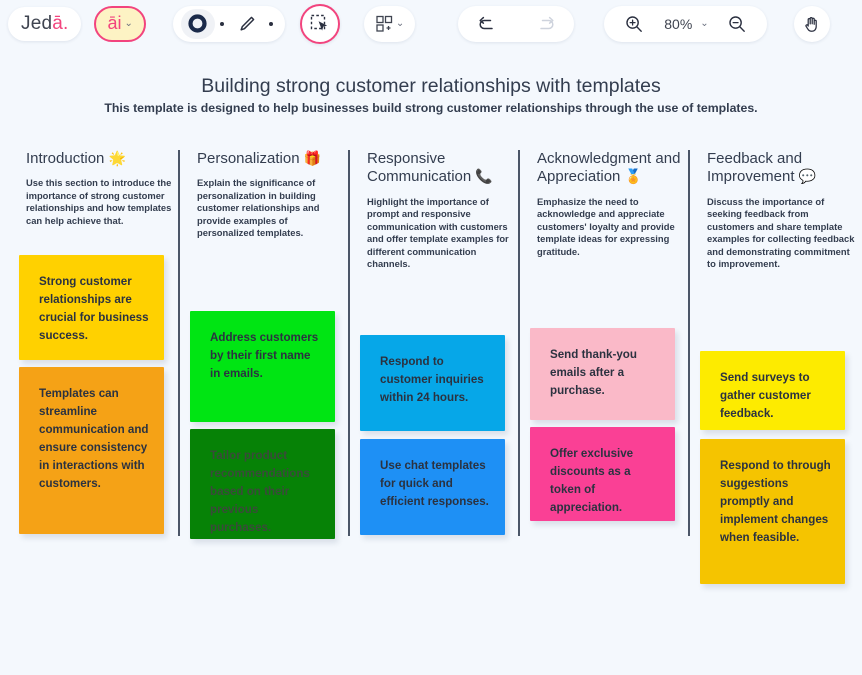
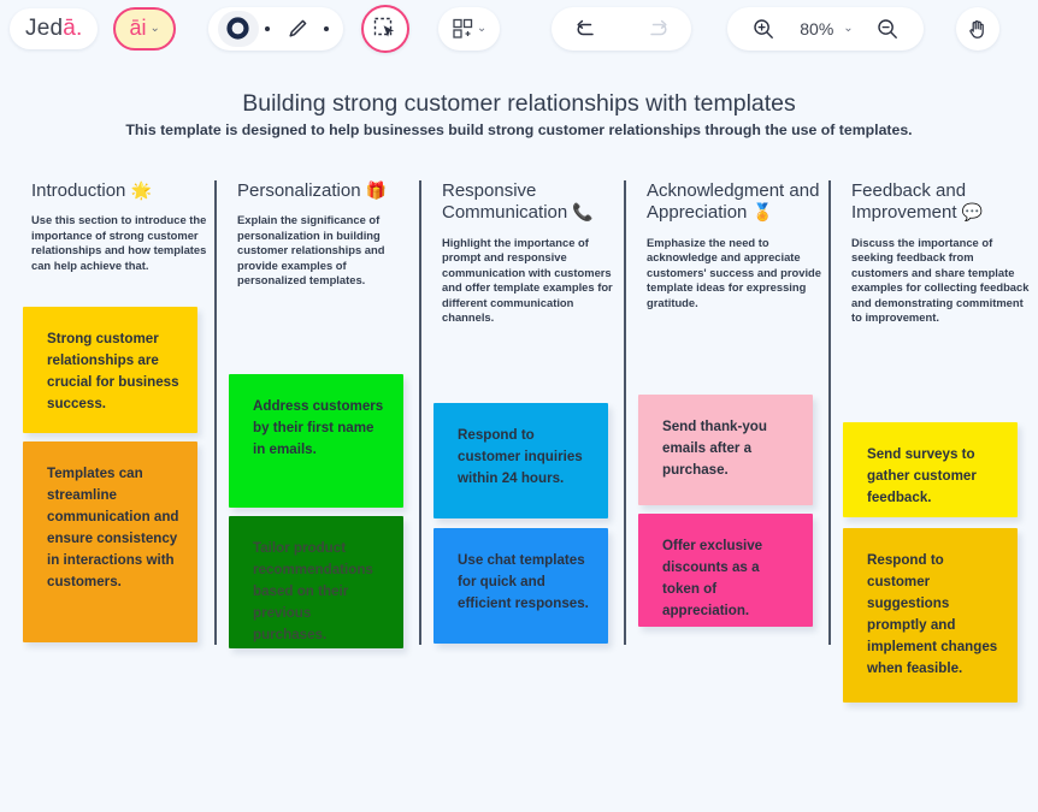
  Jed
  ā.
  āi
  ⌄
  ⌄
  80%
  ⌄
  Building strong customer relationships with templates
  This template is designed to help businesses build strong customer relationships through the use of templates.
  Introduction 🌟
  Use this section to introduce the importance of strong customer relationships and how templates can help achieve that.
  Strong customer relationships are crucial for business success.
  Templates can streamline communication and ensure consistency in interactions with customers.
  Personalization 🎁
  Explain the significance of personalization in building customer relationships and provide examples of personalized templates.
  Address customers by their first name in emails.
  Tailor product recommendations based on their previous purchases.
  Responsive Communication 📞
  Highlight the importance of prompt and responsive communication with customers and offer template examples for different communication channels.
  Respond to customer inquiries within 24 hours.
  Use chat templates for quick and efficient responses.
  Acknowledgment and Appreciation 🏅
- Emphasize the need to acknowledge and appreciate customers' loyalty and provide template ideas for expressing gratitude.
+ Emphasize the need to acknowledge and appreciate customers' success and provide template ideas for expressing gratitude.
  Send thank-you emails after a purchase.
  Offer exclusive discounts as a token of appreciation.
  Feedback and Improvement 💬
  Discuss the importance of seeking feedback from customers and share template examples for collecting feedback and demonstrating commitment to improvement.
  Send surveys to gather customer feedback.
- Respond to through suggestions promptly and implement changes when feasible.
+ Respond to customer suggestions promptly and implement changes when feasible.
